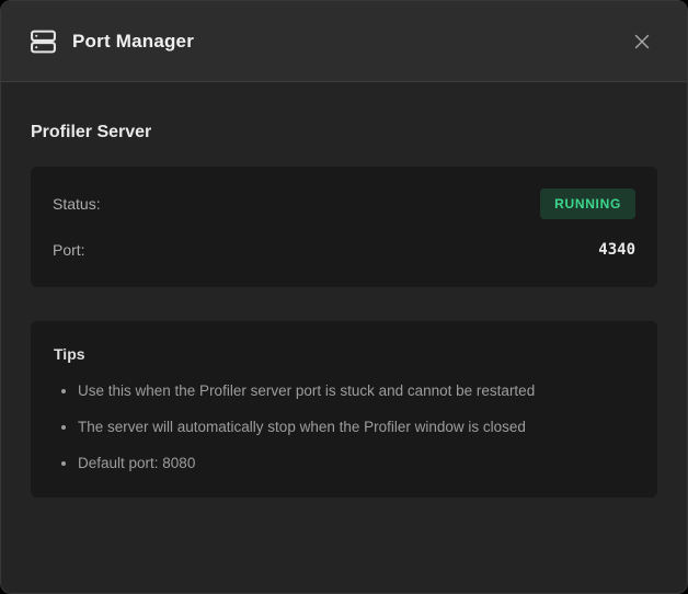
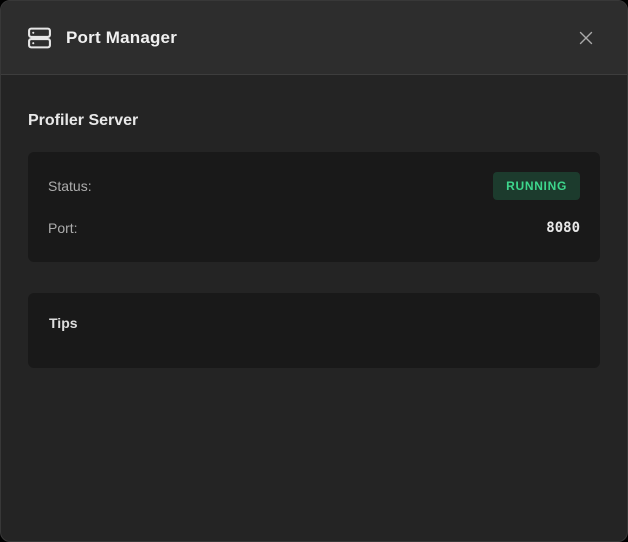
  Port Manager
  Profiler Server
  Status:
  RUNNING
  Port:
- 4340
+ 8080
  Tips
- Use this when the Profiler server port is stuck and cannot be restarted
- The server will automatically stop when the Profiler window is closed
- Default port: 8080
